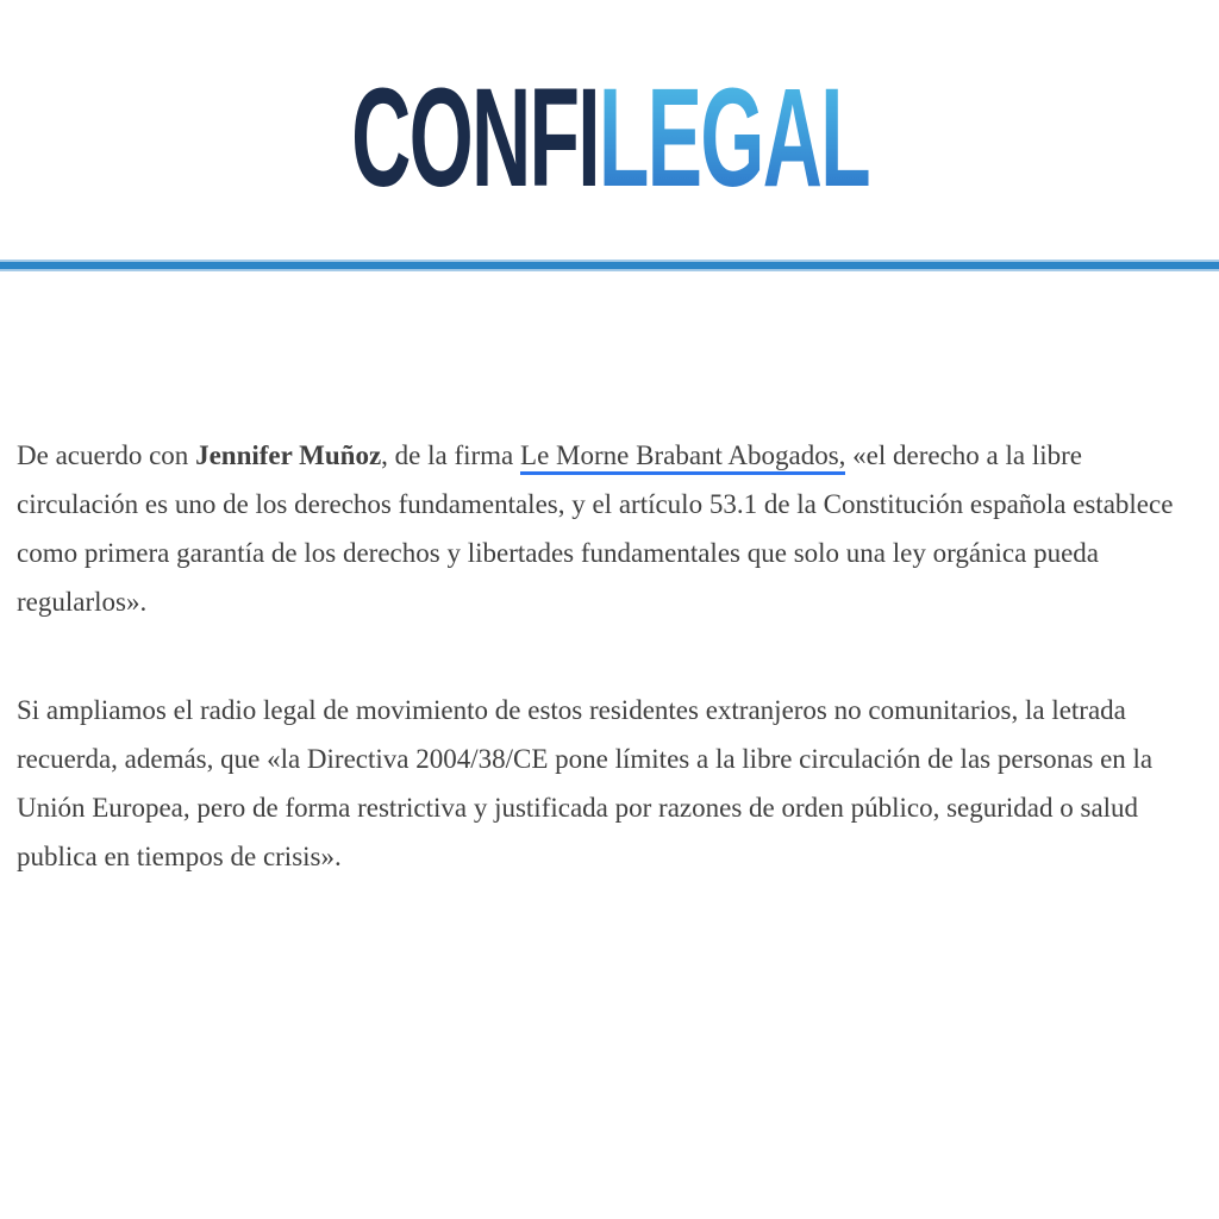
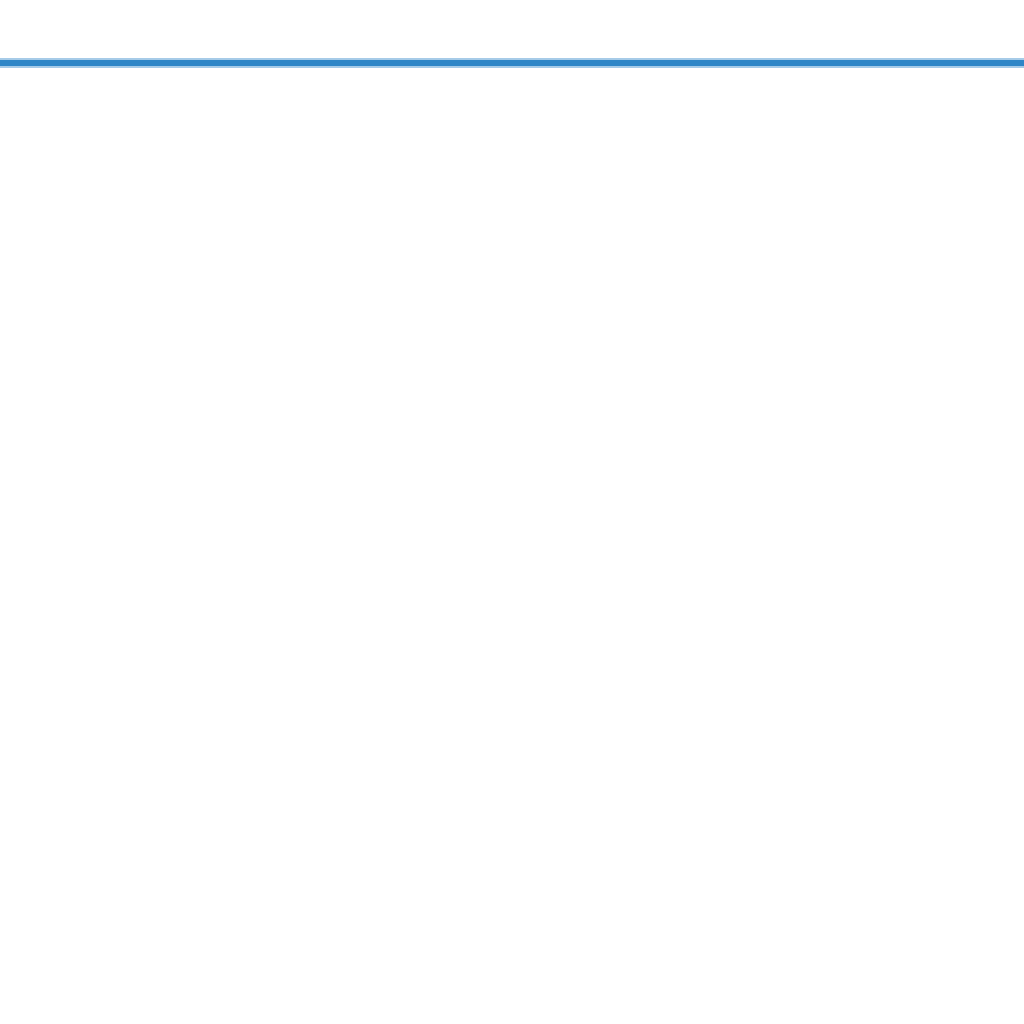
- CONFILEGAL
- De acuerdo con Jennifer Muñoz, de la firma Le Morne Brabant Abogados, «el derecho a la libre circulación es uno de los derechos fundamentales, y el artículo 53.1 de la Constitución española establece como primera garantía de los derechos y libertades fundamentales que solo una ley orgánica pueda regularlos».
- Si ampliamos el radio legal de movimiento de estos residentes extranjeros no comunitarios, la letrada recuerda, además, que «la Directiva 2004/38/CE pone límites a la libre circulación de las personas en la Unión Europea, pero de forma restrictiva y justificada por razones de orden público, seguridad o salud publica en tiempos de crisis».
